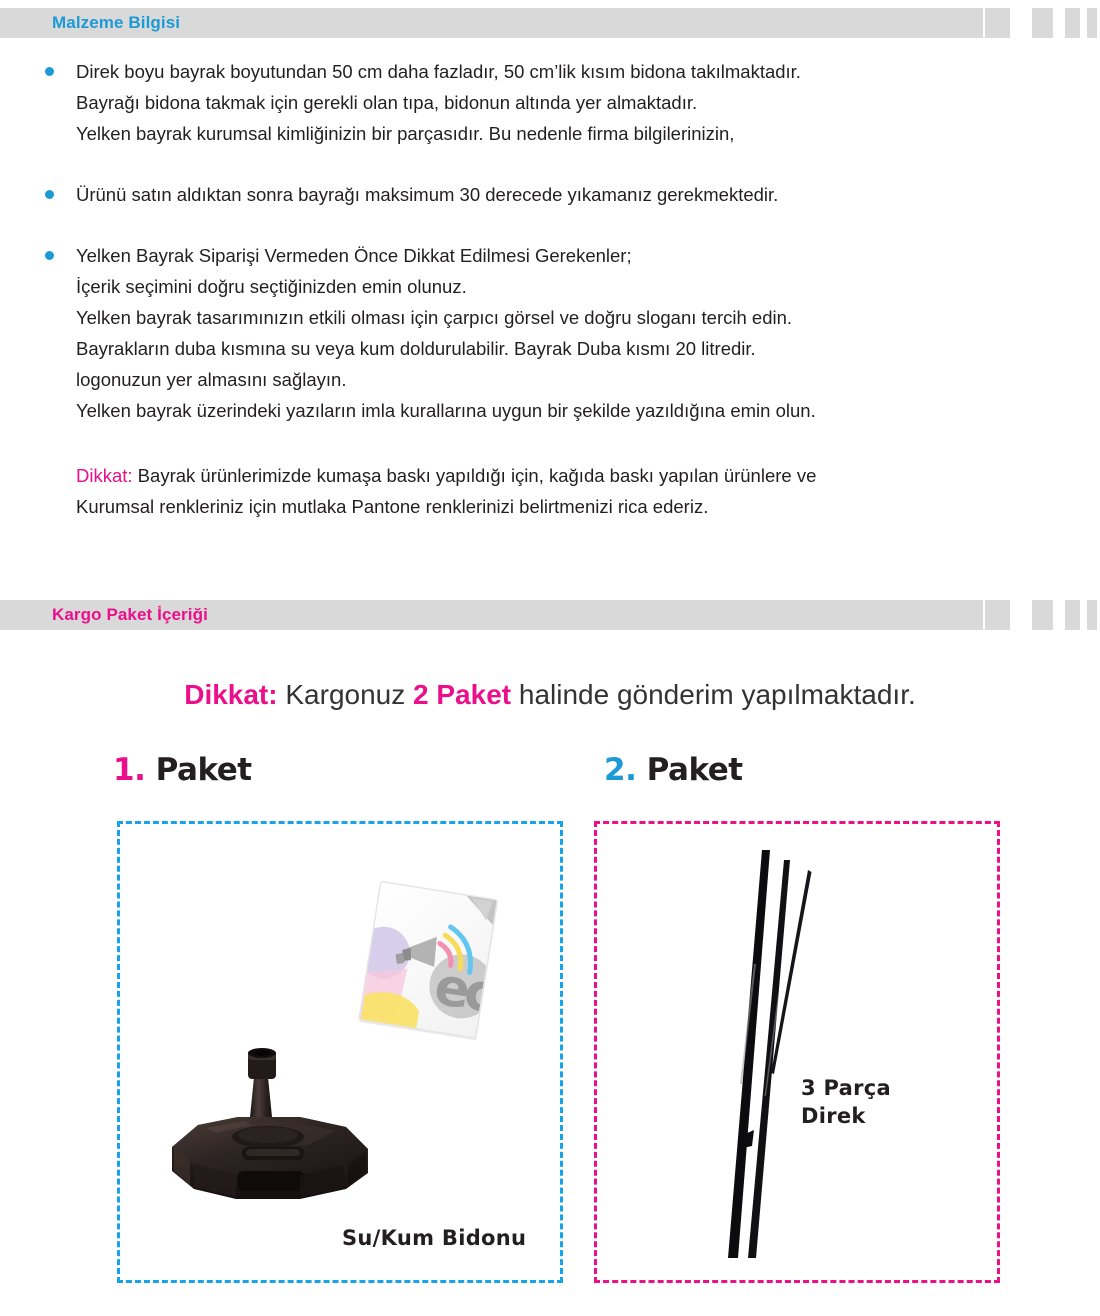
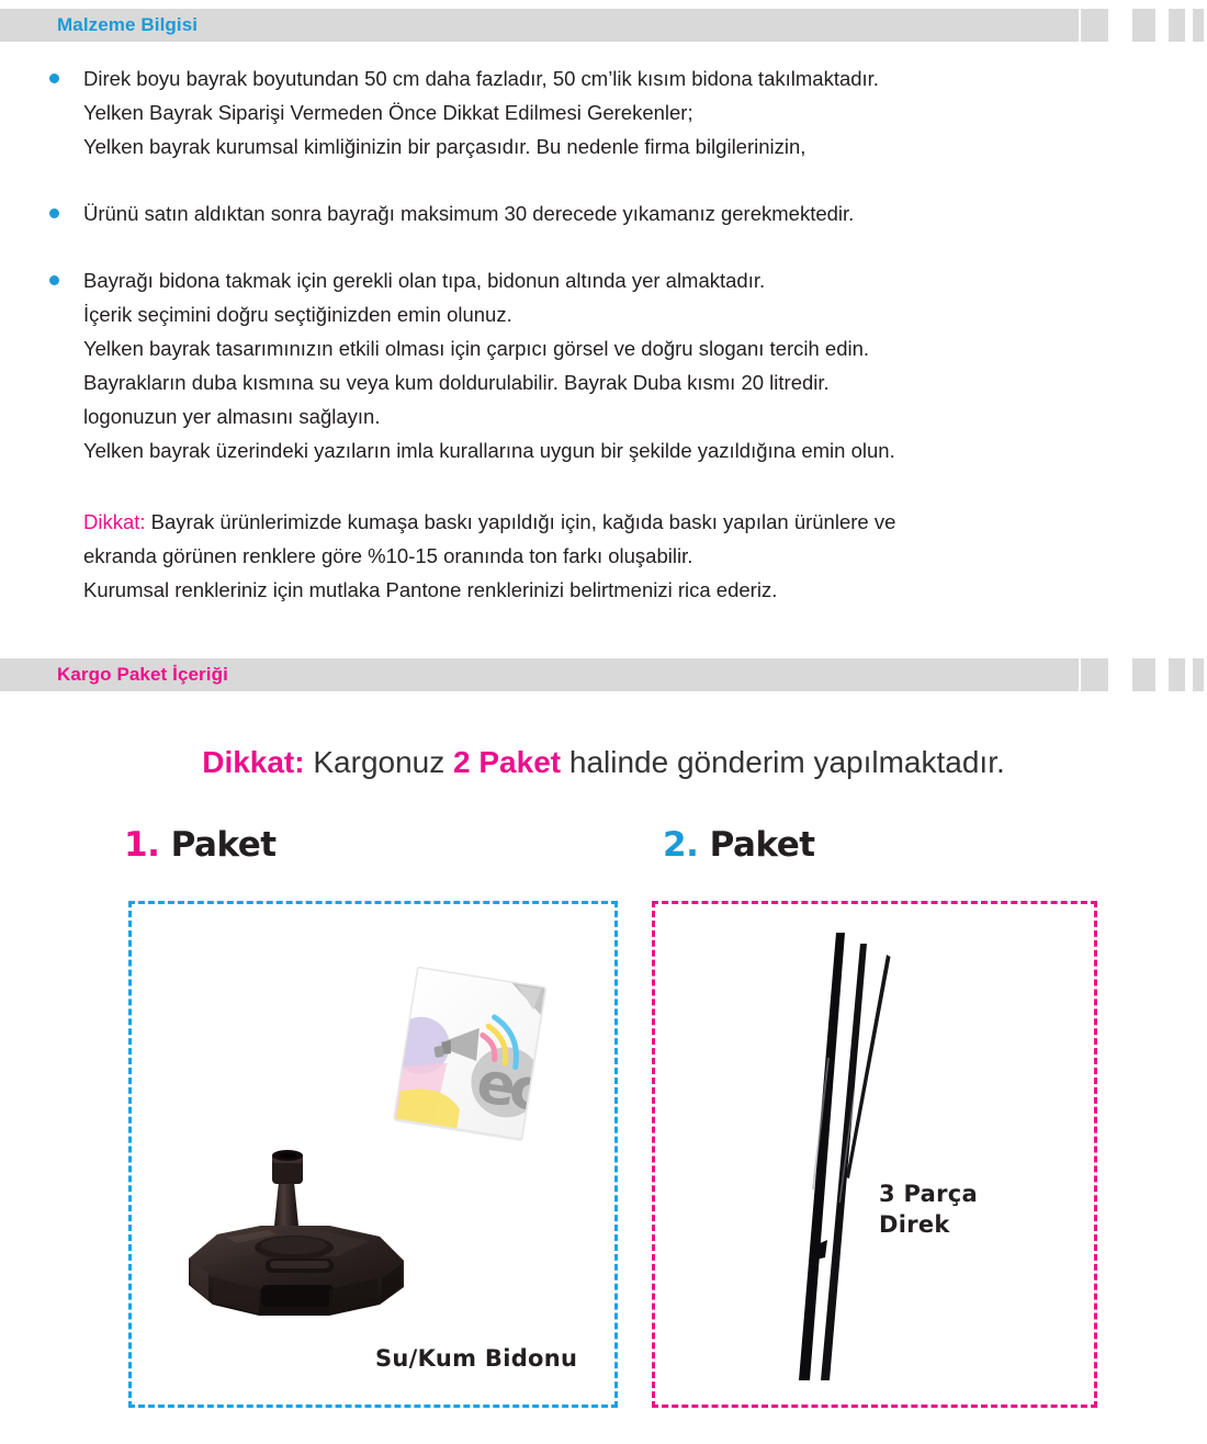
  Malzeme Bilgisi
  Direk boyu bayrak boyutundan 50 cm daha fazladır, 50 cm’lik kısım bidona takılmaktadır.
- Bayrağı bidona takmak için gerekli olan tıpa, bidonun altında yer almaktadır.
+ Yelken Bayrak Siparişi Vermeden Önce Dikkat Edilmesi Gerekenler;
  Yelken bayrak kurumsal kimliğinizin bir parçasıdır. Bu nedenle firma bilgilerinizin,
  Ürünü satın aldıktan sonra bayrağı maksimum 30 derecede yıkamanız gerekmektedir.
- Yelken Bayrak Siparişi Vermeden Önce Dikkat Edilmesi Gerekenler;
+ Bayrağı bidona takmak için gerekli olan tıpa, bidonun altında yer almaktadır.
  İçerik seçimini doğru seçtiğinizden emin olunuz.
  Yelken bayrak tasarımınızın etkili olması için çarpıcı görsel ve doğru sloganı tercih edin.
  Bayrakların duba kısmına su veya kum doldurulabilir. Bayrak Duba kısmı 20 litredir.
  logonuzun yer almasını sağlayın.
  Yelken bayrak üzerindeki yazıların imla kurallarına uygun bir şekilde yazıldığına emin olun.
  Dikkat: Bayrak ürünlerimizde kumaşa baskı yapıldığı için, kağıda baskı yapılan ürünlere ve
+ ekranda görünen renklere göre %10-15 oranında ton farkı oluşabilir.
  Kurumsal renkleriniz için mutlaka Pantone renklerinizi belirtmenizi rica ederiz.
  Kargo Paket İçeriği
  Dikkat: Kargonuz 2 Paket halinde gönderim yapılmaktadır.
  1. Paket
  2. Paket
  Su/Kum Bidonu
  3 Parça
  Direk
